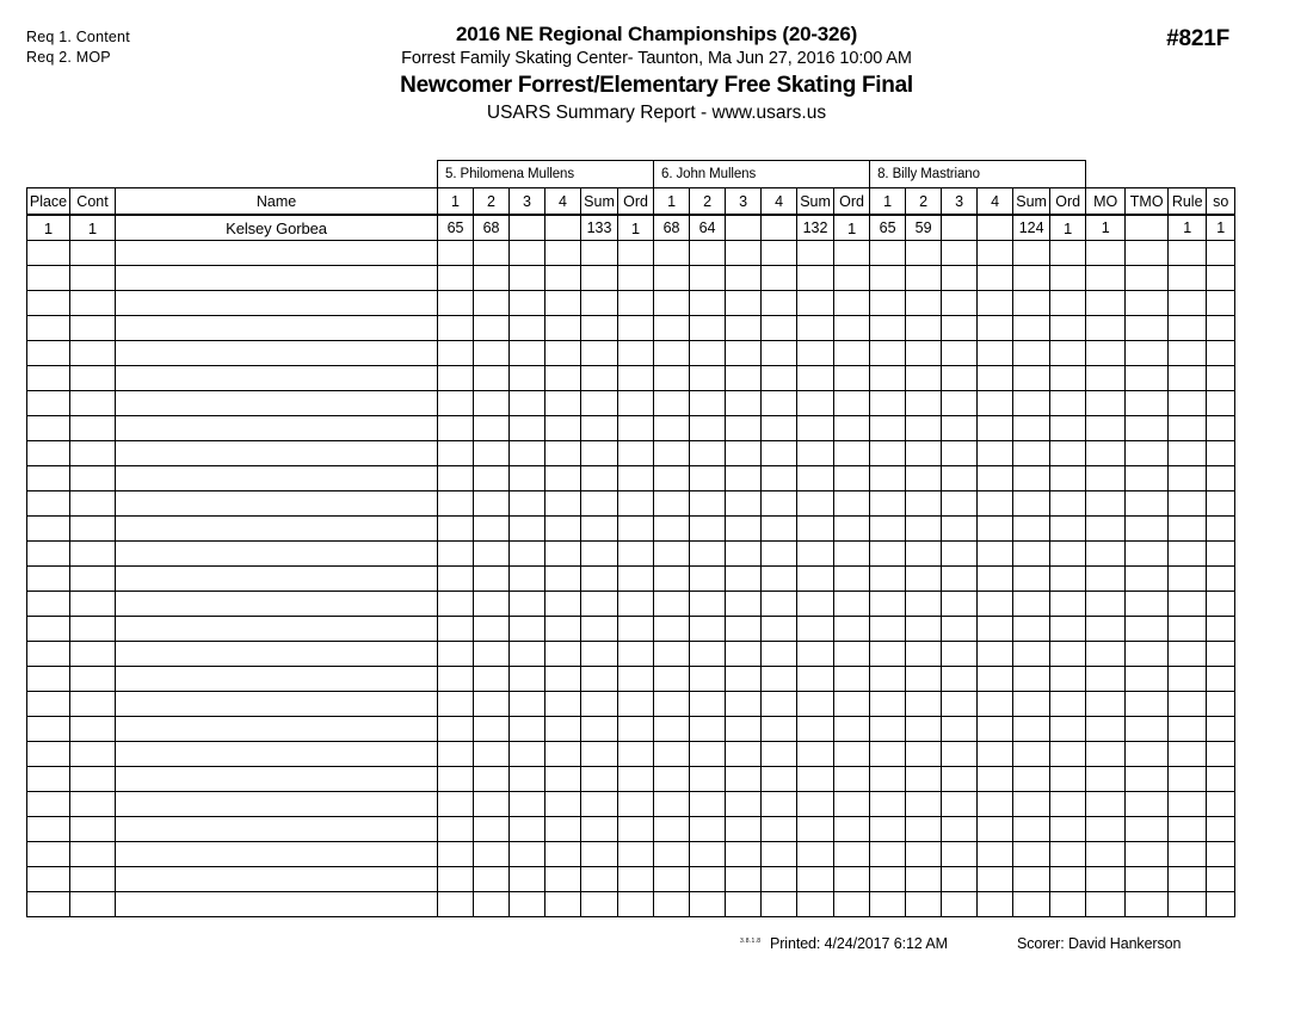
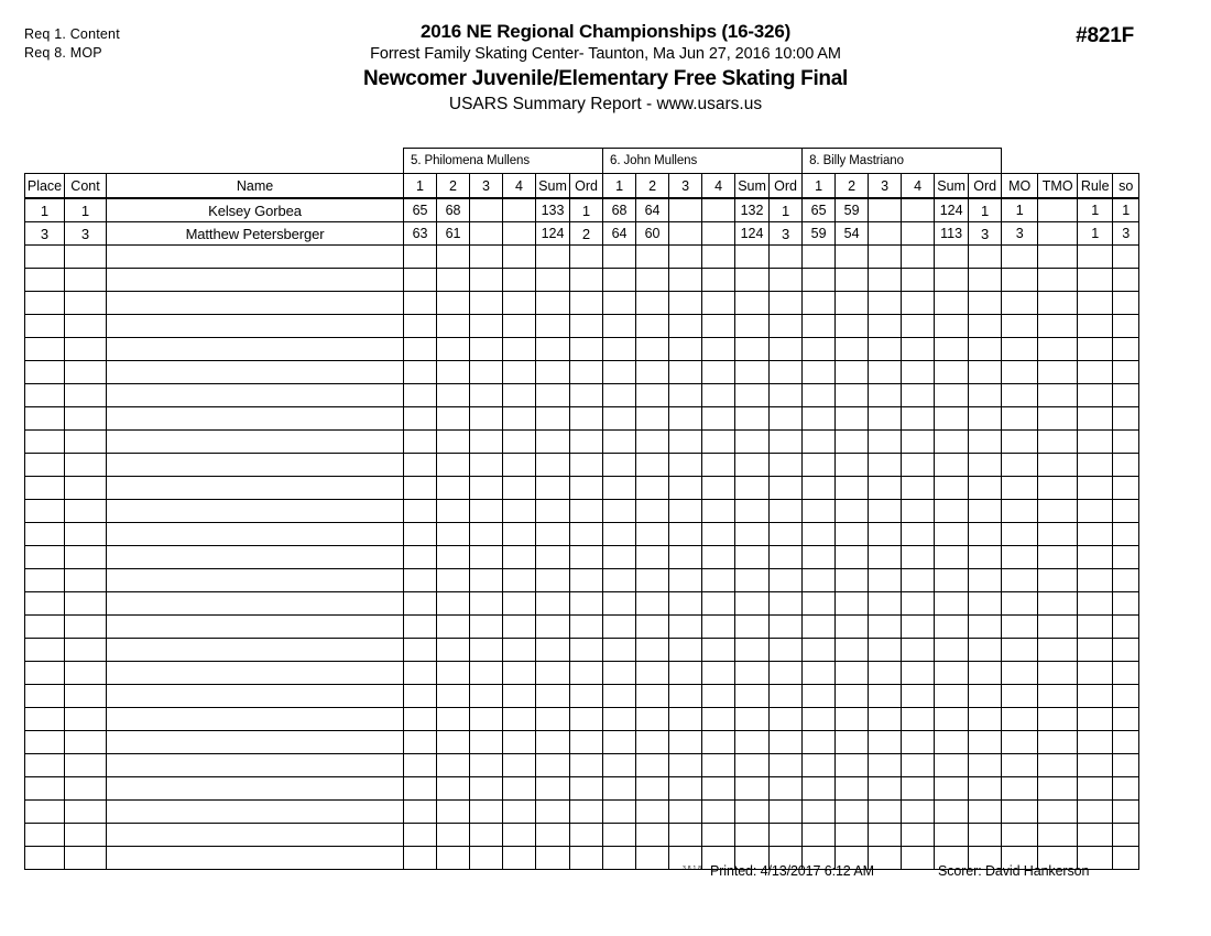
  Req 1. Content
- Req 2. MOP
+ Req 8. MOP
- 2016 NE Regional Championships (20-326)
+ 2016 NE Regional Championships (16-326)
  Forrest Family Skating Center- Taunton, Ma Jun 27, 2016 10:00 AM
- Newcomer Forrest/Elementary Free Skating Final
+ Newcomer Juvenile/Elementary Free Skating Final
  USARS Summary Report - www.usars.us
  #821F
  	5. Philomena Mullens	6. John Mullens	8. Billy Mastriano
  Place	Cont	Name	1	2	3	4	Sum	Ord	1	2	3	4	Sum	Ord	1	2	3	4	Sum	Ord	MO	TMO	Rule	so
  1	1	Kelsey Gorbea	65	68			133	1	68	64			132	1	65	59			124	1	1		1	1
+ 3	3	Matthew Petersberger	63	61			124	2	64	60			124	3	59	54			113	3	3		1	3
- Printed: 4/24/2017 6:12 AM
+ Printed: 4/13/2017 6:12 AM
  Scorer: David Hankerson
